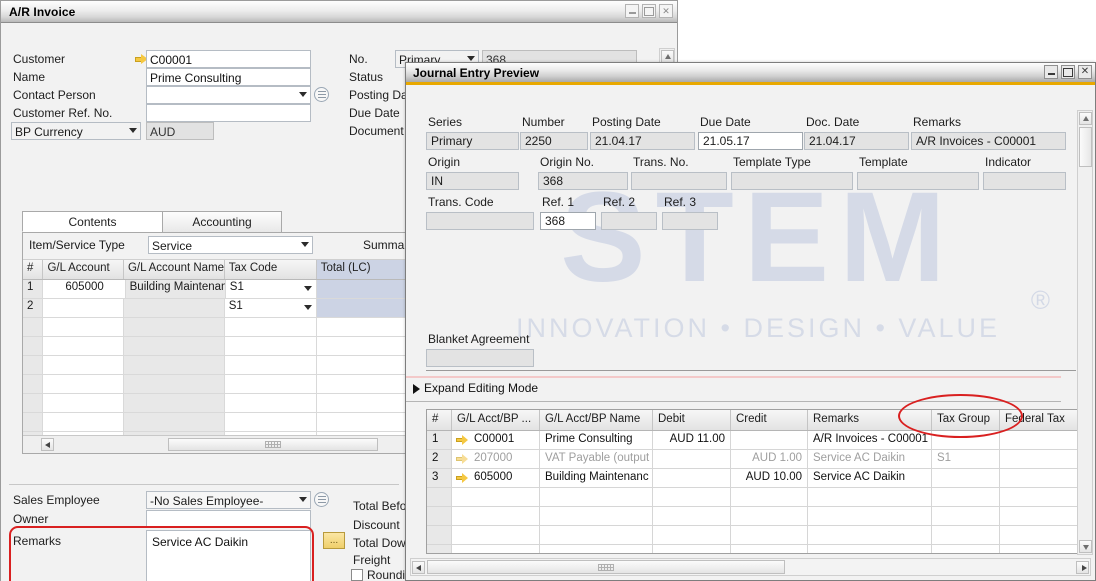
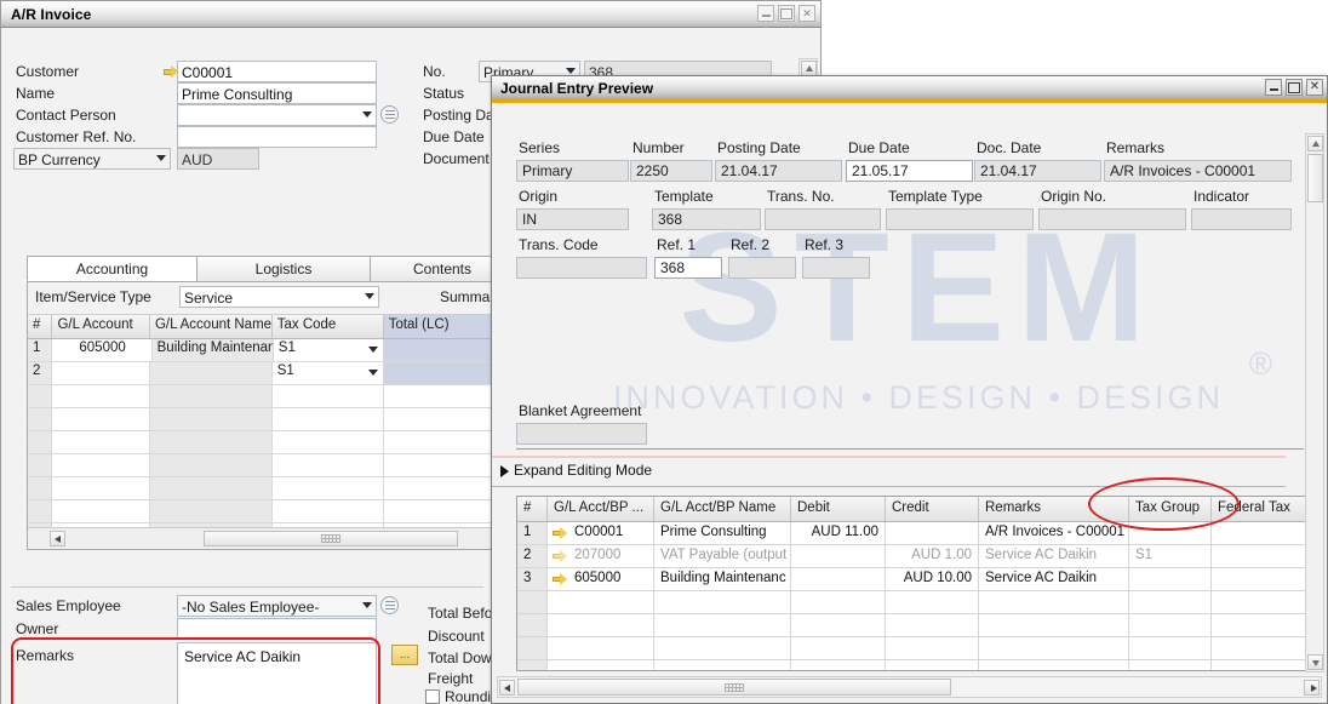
  A/R Invoice
  ✕
  Customer
  C00001
  Name
  Prime Consulting
  Contact Person
  Customer Ref. No.
  BP Currency
  AUD
  No.
  Primary
  368
  Status
  Posting D
  Due Date
- Contents
+ Accounting
+ Logistics
- Accounting
+ Contents
  Item/Service Type
  Service
  Summa
  #
  G/L Account
  G/L Account Name
  Tax Code
  Total (LC)
  1
  605000
  Building Maintenan
  S1
  2
  S1
  Sales Employee
  -No Sales Employee-
  Owner
  Remarks
  Service AC Daikin
  ...
  Discount
  Freight
  Roundi
  Journal Entry Preview
  ✕
  STEM
  ®
- INNOVATION • DESIGN • VALUE
+ INNOVATION • DESIGN • DESIGN
  Series
  Primary
  Number
  2250
  Posting Date
  21.04.17
  Due Date
  21.05.17
  Doc. Date
  21.04.17
  Remarks
  A/R Invoices - C00001
  Origin
  IN
- Origin No.
+ Template
  368
  Trans. No.
  Template Type
- Template
+ Origin No.
  Indicator
  Trans. Code
  Ref. 1
  368
  Ref. 2
  Ref. 3
  Blanket Agreement
  Expand Editing Mode
  #
  G/L Acct/BP ...
  G/L Acct/BP Name
  Debit
  Credit
  Remarks
  Tax Group
  Federal Tax
  1
  C00001
  Prime Consulting
  AUD 11.00
  A/R Invoices - C00001
  2
  207000
  VAT Payable (output
  AUD 1.00
  Service AC Daikin
  S1
  3
  605000
  Building Maintenanc
  AUD 10.00
  Service AC Daikin
